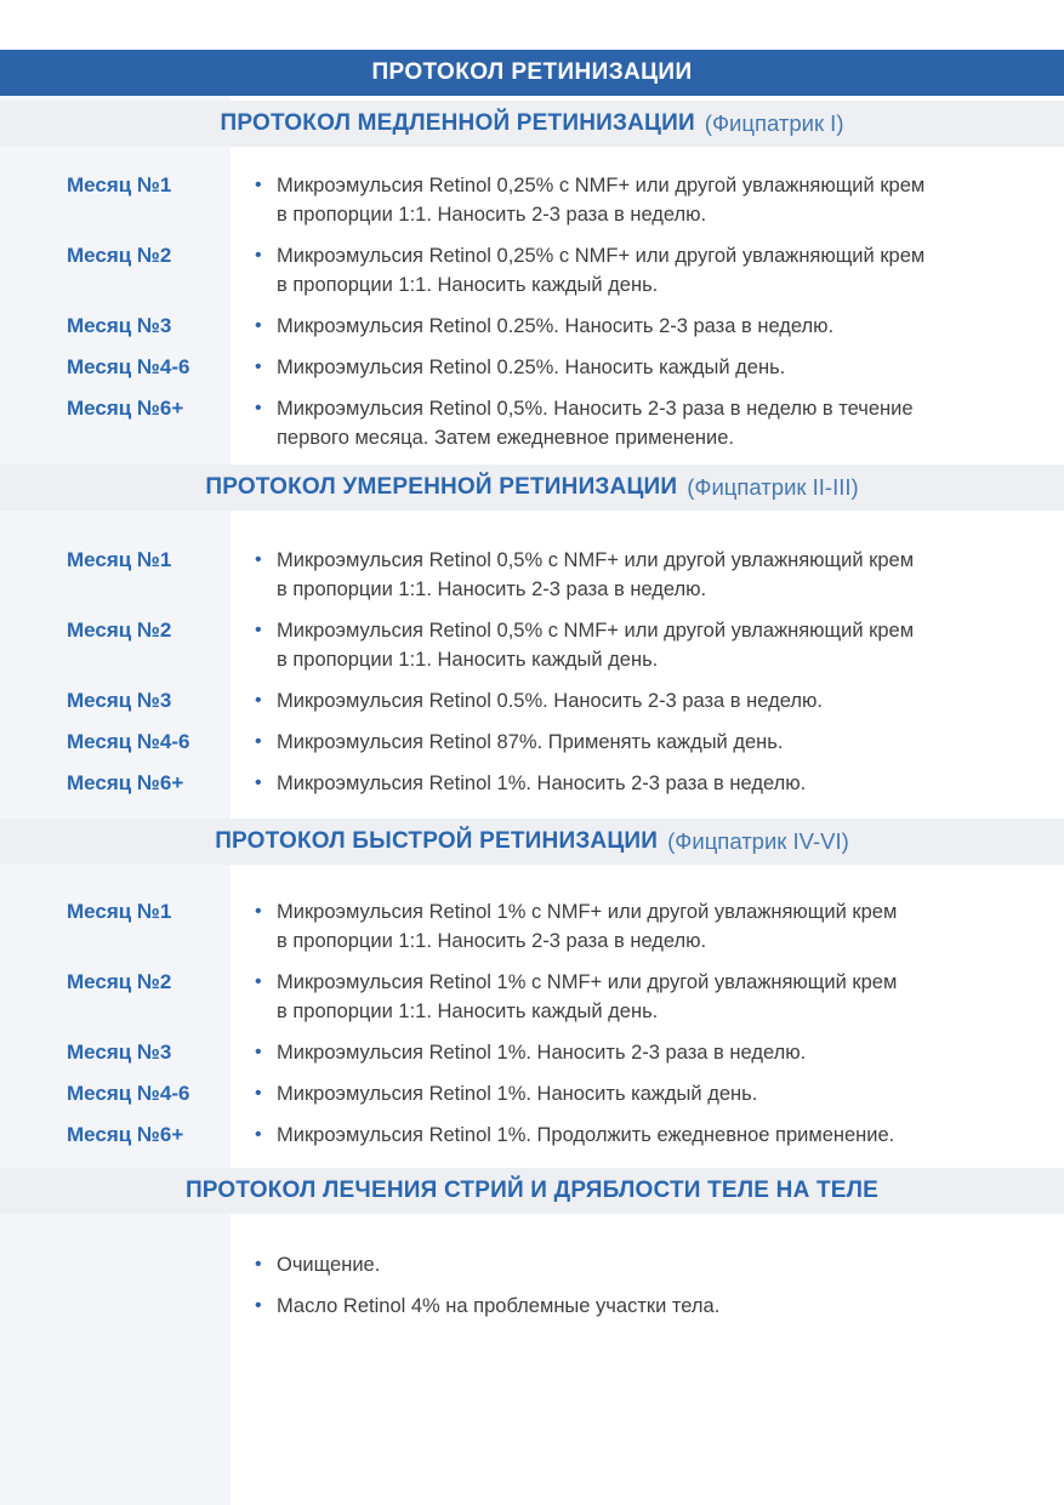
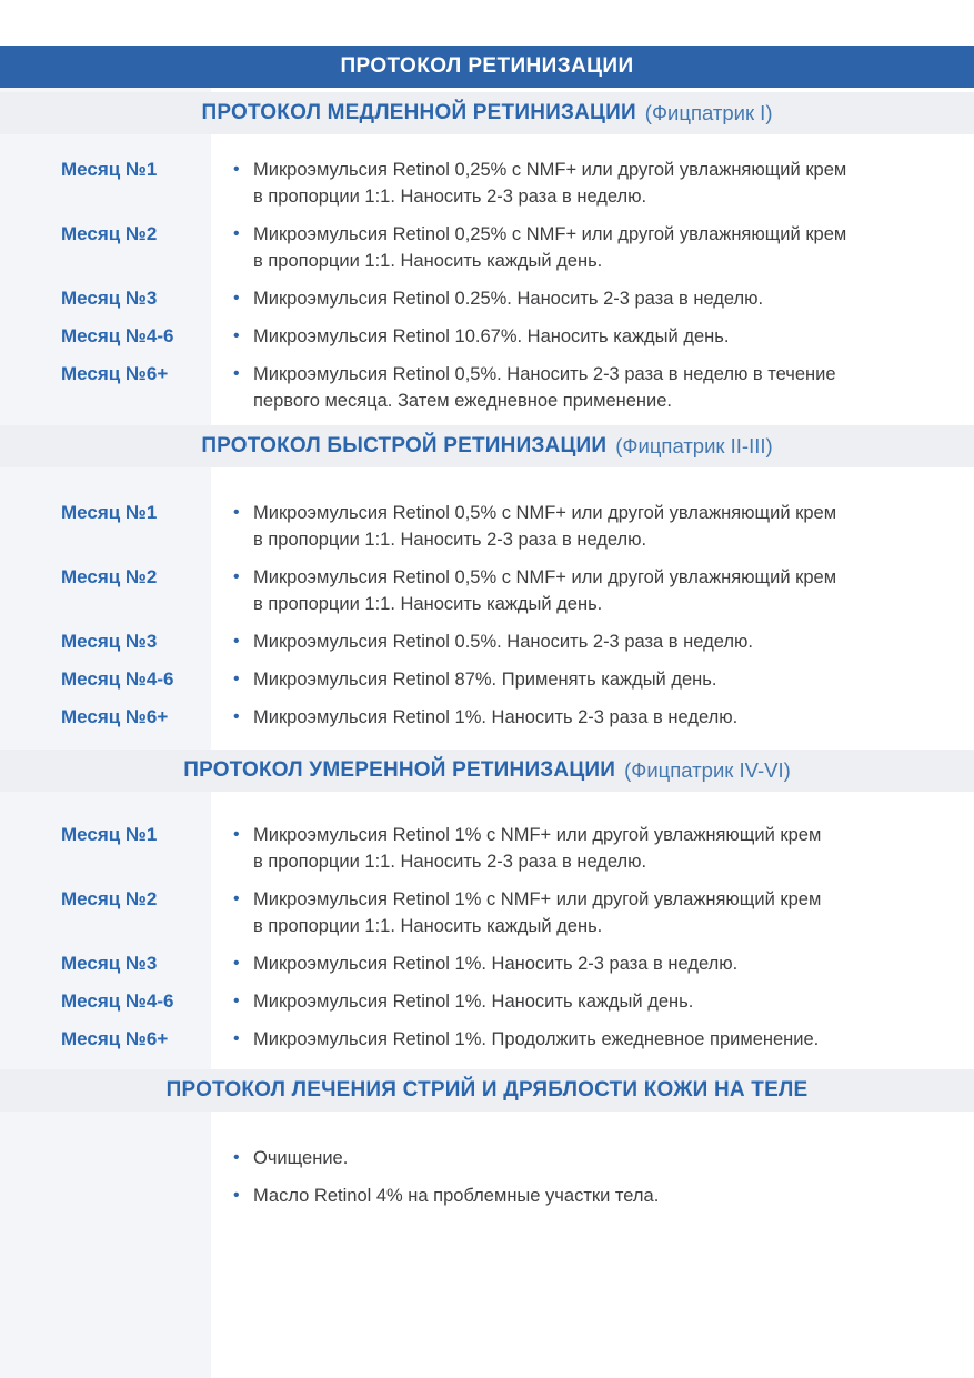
  ПРОТОКОЛ РЕТИНИЗАЦИИ
  ПРОТОКОЛ МЕДЛЕННОЙ РЕТИНИЗАЦИИ
  (Фицпатрик I)
  Месяц №1
  •
  Микроэмульсия Retinol 0,25% с NMF+ или другой увлажняющий крем
  в пропорции 1:1. Наносить 2-3 раза в неделю.
  Месяц №2
  •
  Микроэмульсия Retinol 0,25% с NMF+ или другой увлажняющий крем
  в пропорции 1:1. Наносить каждый день.
  Месяц №3
  •
  Микроэмульсия Retinol 0.25%. Наносить 2-3 раза в неделю.
  Месяц №4-6
  •
- Микроэмульсия Retinol 0.25%. Наносить каждый день.
+ Микроэмульсия Retinol 10.67%. Наносить каждый день.
  Месяц №6+
  •
  Микроэмульсия Retinol 0,5%. Наносить 2-3 раза в неделю в течение
  первого месяца. Затем ежедневное применение.
- ПРОТОКОЛ УМЕРЕННОЙ РЕТИНИЗАЦИИ
+ ПРОТОКОЛ БЫСТРОЙ РЕТИНИЗАЦИИ
  (Фицпатрик II-III)
  Месяц №1
  •
  Микроэмульсия Retinol 0,5% с NMF+ или другой увлажняющий крем
  в пропорции 1:1. Наносить 2-3 раза в неделю.
  Месяц №2
  •
  Микроэмульсия Retinol 0,5% с NMF+ или другой увлажняющий крем
  в пропорции 1:1. Наносить каждый день.
  Месяц №3
  •
  Микроэмульсия Retinol 0.5%. Наносить 2-3 раза в неделю.
  Месяц №4-6
  •
  Микроэмульсия Retinol 87%. Применять каждый день.
  Месяц №6+
  •
  Микроэмульсия Retinol 1%. Наносить 2-3 раза в неделю.
- ПРОТОКОЛ БЫСТРОЙ РЕТИНИЗАЦИИ
+ ПРОТОКОЛ УМЕРЕННОЙ РЕТИНИЗАЦИИ
  (Фицпатрик IV-VI)
  Месяц №1
  •
  Микроэмульсия Retinol 1% с NMF+ или другой увлажняющий крем
  в пропорции 1:1. Наносить 2-3 раза в неделю.
  Месяц №2
  •
  Микроэмульсия Retinol 1% с NMF+ или другой увлажняющий крем
  в пропорции 1:1. Наносить каждый день.
  Месяц №3
  •
  Микроэмульсия Retinol 1%. Наносить 2-3 раза в неделю.
  Месяц №4-6
  •
  Микроэмульсия Retinol 1%. Наносить каждый день.
  Месяц №6+
  •
  Микроэмульсия Retinol 1%. Продолжить ежедневное применение.
- ПРОТОКОЛ ЛЕЧЕНИЯ СТРИЙ И ДРЯБЛОСТИ ТЕЛЕ НА ТЕЛЕ
+ ПРОТОКОЛ ЛЕЧЕНИЯ СТРИЙ И ДРЯБЛОСТИ КОЖИ НА ТЕЛЕ
  •
  Очищение.
  •
  Масло Retinol 4% на проблемные участки тела.
